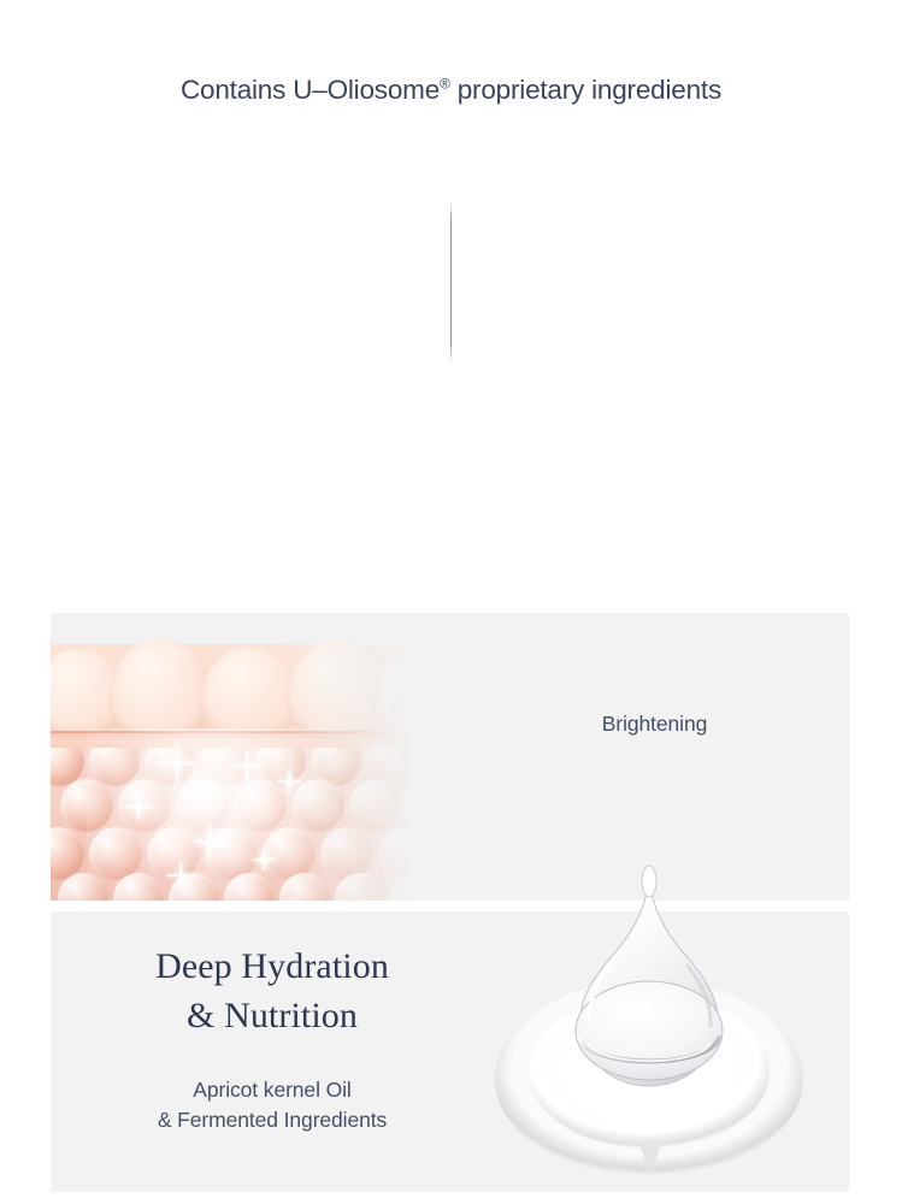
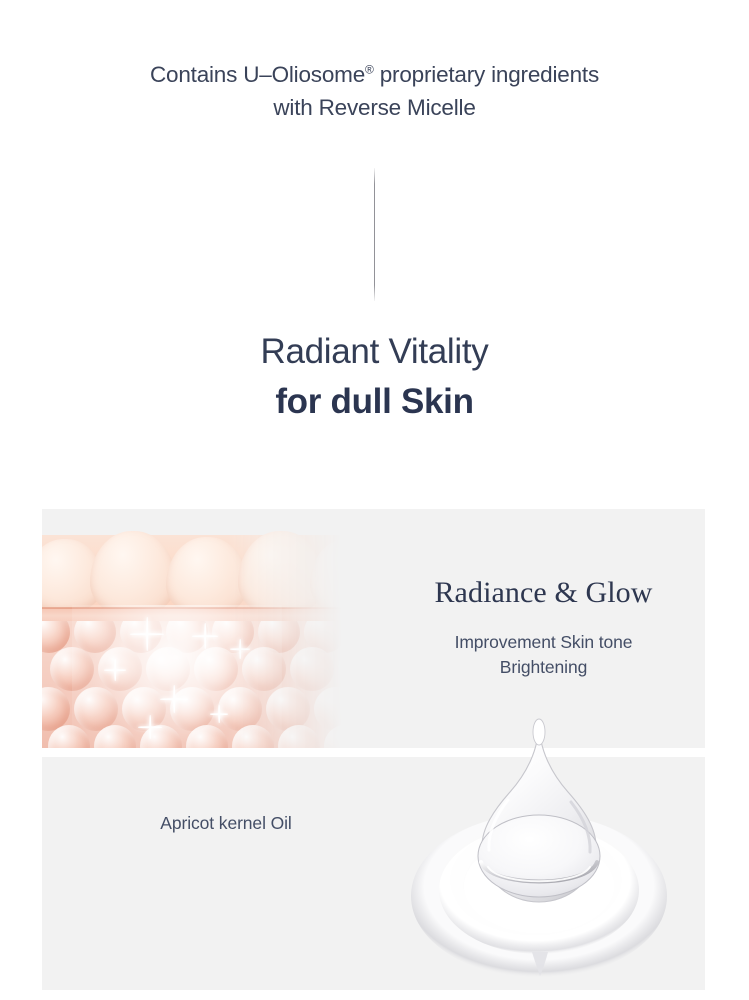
  Contains U–Oliosome® proprietary ingredients
+ with Reverse Micelle
+ Radiant Vitality
+ for dull Skin
+ Radiance & Glow
+ Improvement Skin tone
  Brightening
- Deep Hydration
- & Nutrition
  Apricot kernel Oil
- & Fermented Ingredients
